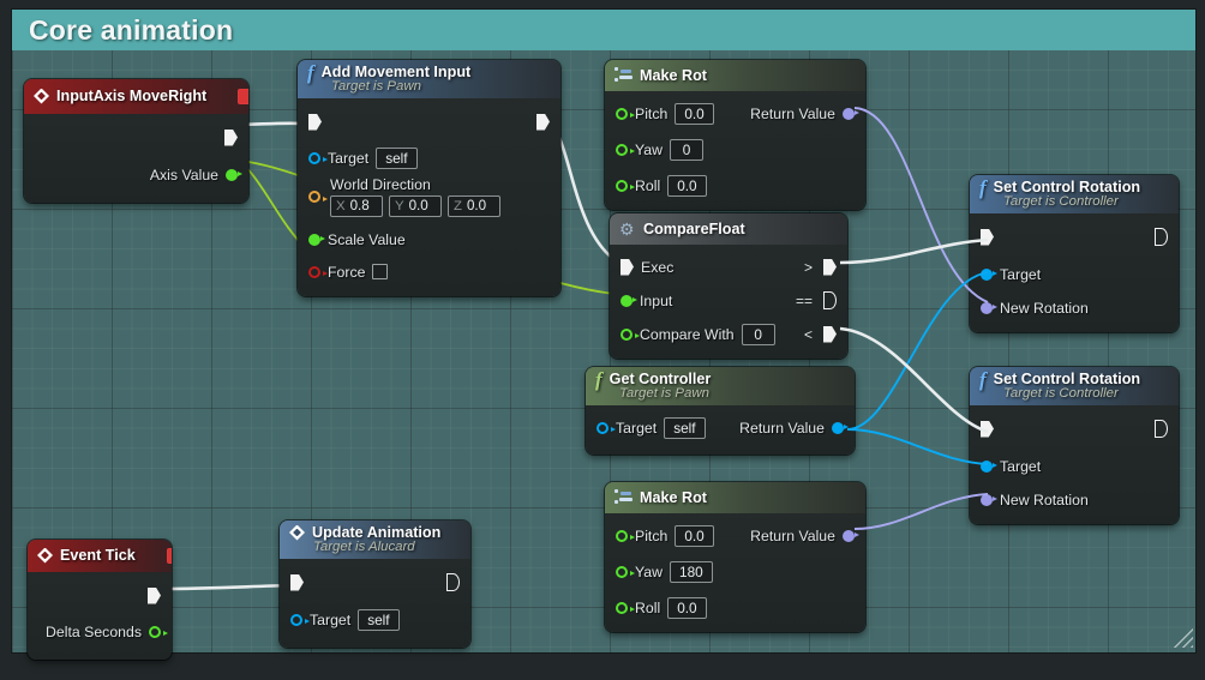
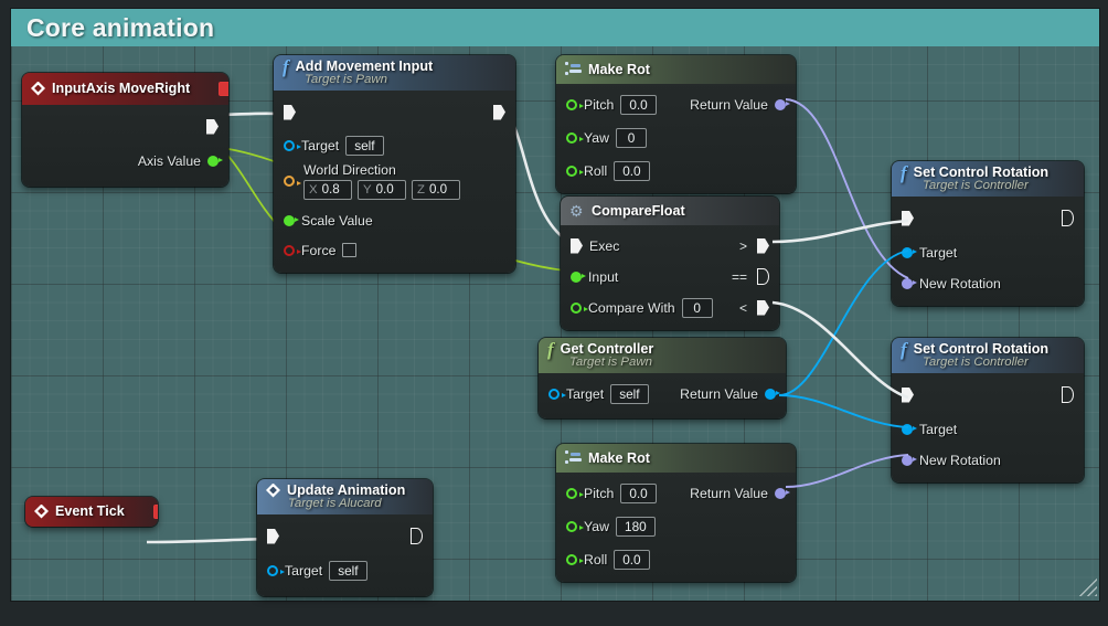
  Core animation
  InputAxis MoveRight
  Axis Value
  f
  Add Movement Input
  Target is Pawn
  Target
  self
  World Direction
  X
  0.8
  Y
  0.0
  Z
  0.0
  Scale Value
  Force
  Make Rot
  Pitch
  0.0
  Return Value
  Yaw
  0
  Roll
  0.0
  ⚙
  CompareFloat
  Exec
  >
  Input
  ==
  Compare With
  0
  <
  f
  Get Controller
  Target is Pawn
  Target
  self
  Return Value
  Make Rot
  Pitch
  0.0
  Return Value
  Yaw
  180
  Roll
  0.0
  f
  Set Control Rotation
  Target is Controller
  Target
  New Rotation
  f
  Set Control Rotation
  Target is Controller
  Target
  New Rotation
  Event Tick
- Delta Seconds
  Update Animation
  Target is Alucard
  Target
  self
